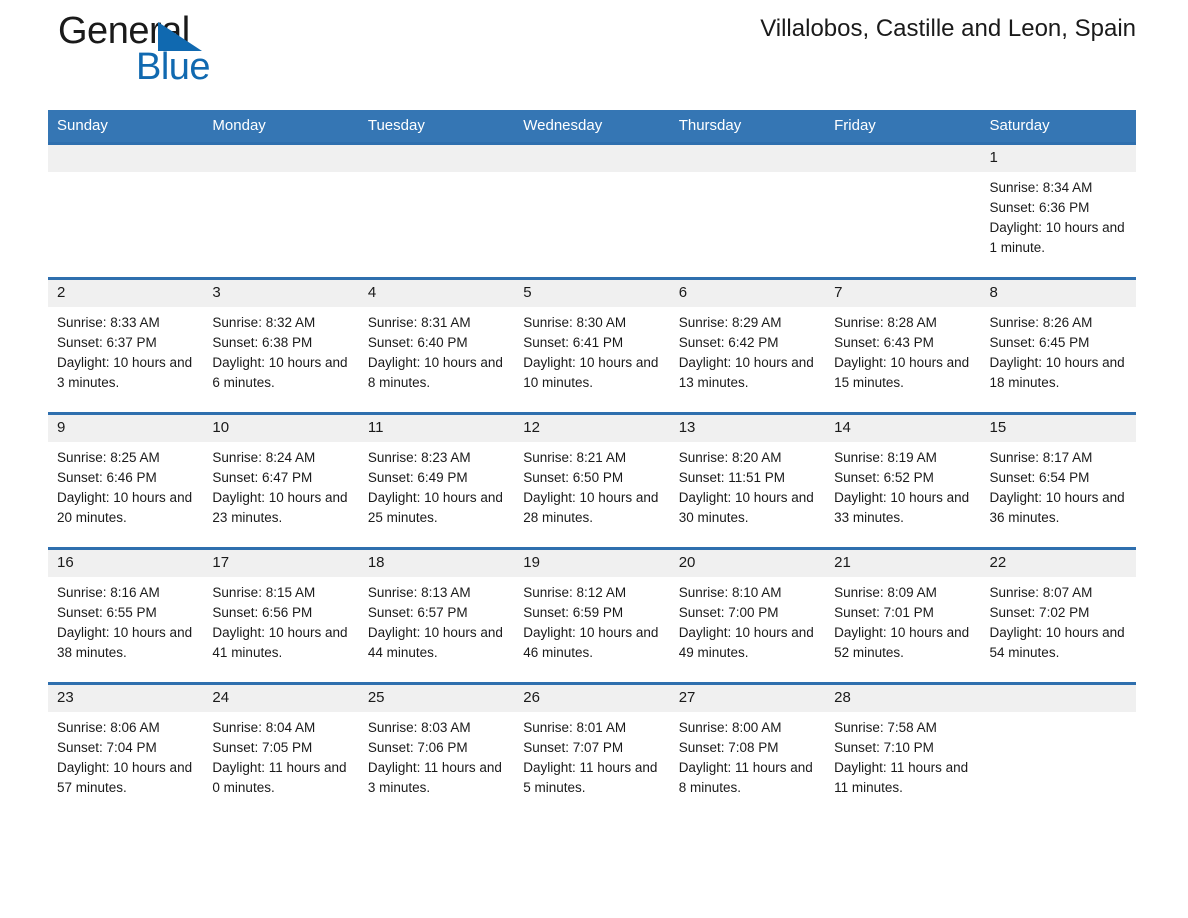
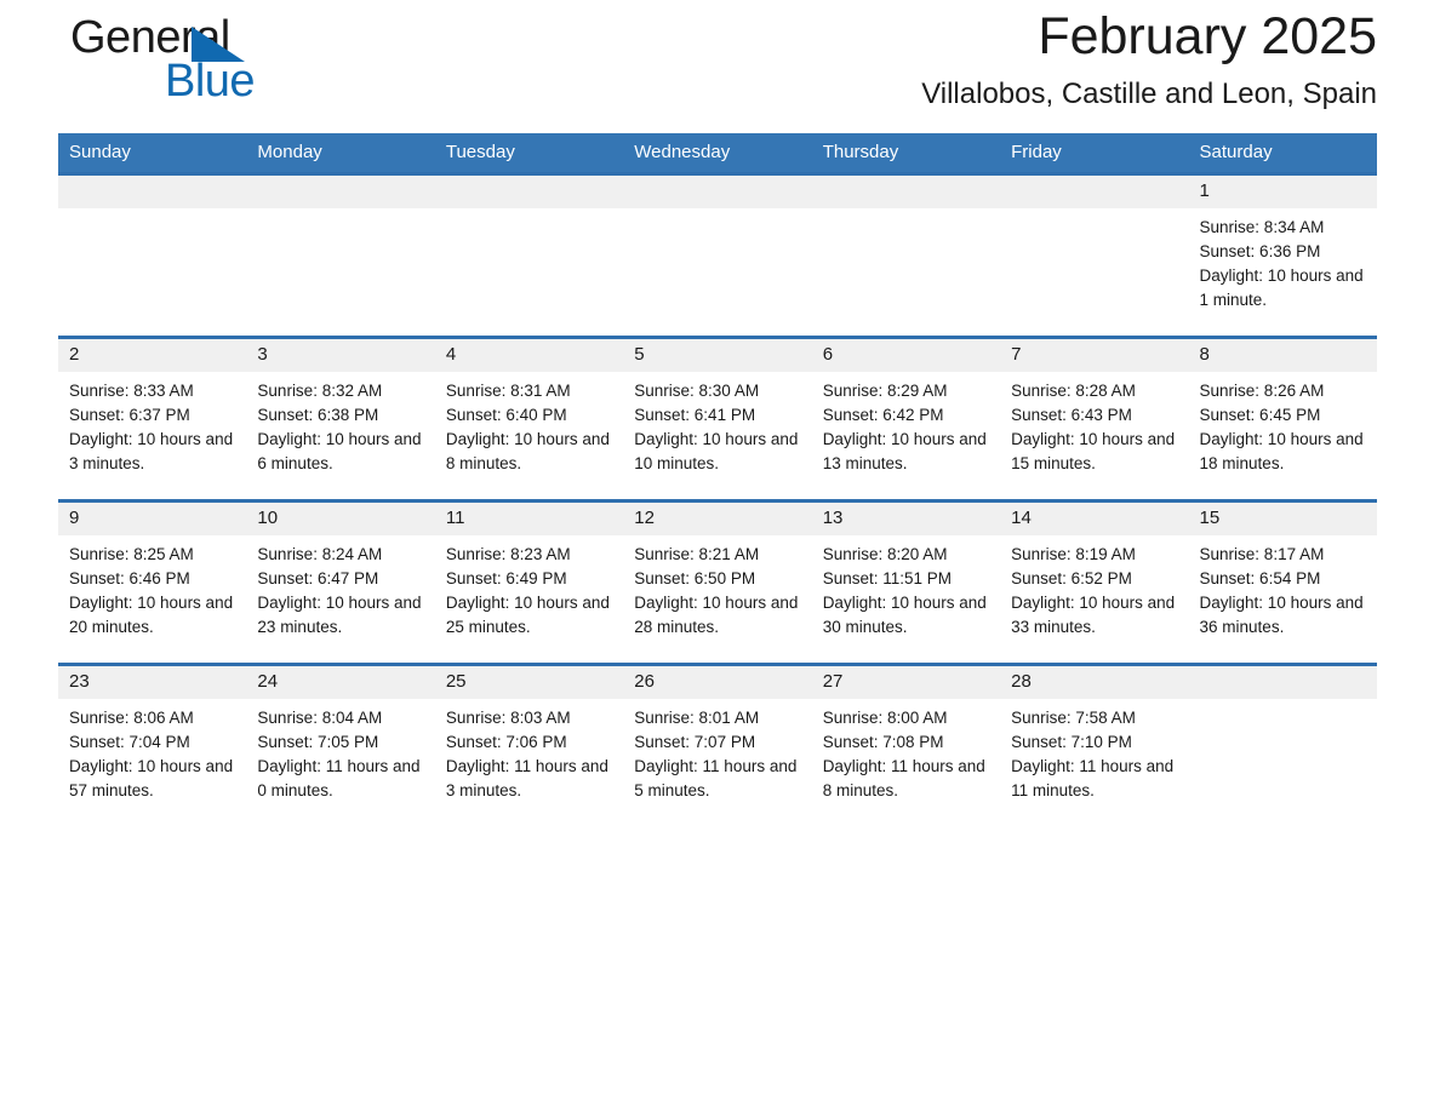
  General
  Blue
+ February 2025
  Villalobos, Castille and Leon, Spain
  Sunday	Monday	Tuesday	Wednesday	Thursday	Friday	Saturday
  						1Sunrise: 8:34 AMSunset: 6:36 PMDaylight: 10 hours and 1 minute.
  2Sunrise: 8:33 AMSunset: 6:37 PMDaylight: 10 hours and 3 minutes.	3Sunrise: 8:32 AMSunset: 6:38 PMDaylight: 10 hours and 6 minutes.	4Sunrise: 8:31 AMSunset: 6:40 PMDaylight: 10 hours and 8 minutes.	5Sunrise: 8:30 AMSunset: 6:41 PMDaylight: 10 hours and 10 minutes.	6Sunrise: 8:29 AMSunset: 6:42 PMDaylight: 10 hours and 13 minutes.	7Sunrise: 8:28 AMSunset: 6:43 PMDaylight: 10 hours and 15 minutes.	8Sunrise: 8:26 AMSunset: 6:45 PMDaylight: 10 hours and 18 minutes.
  9Sunrise: 8:25 AMSunset: 6:46 PMDaylight: 10 hours and 20 minutes.	10Sunrise: 8:24 AMSunset: 6:47 PMDaylight: 10 hours and 23 minutes.	11Sunrise: 8:23 AMSunset: 6:49 PMDaylight: 10 hours and 25 minutes.	12Sunrise: 8:21 AMSunset: 6:50 PMDaylight: 10 hours and 28 minutes.	13Sunrise: 8:20 AMSunset: 11:51 PMDaylight: 10 hours and 30 minutes.	14Sunrise: 8:19 AMSunset: 6:52 PMDaylight: 10 hours and 33 minutes.	15Sunrise: 8:17 AMSunset: 6:54 PMDaylight: 10 hours and 36 minutes.
- 16Sunrise: 8:16 AMSunset: 6:55 PMDaylight: 10 hours and 38 minutes.	17Sunrise: 8:15 AMSunset: 6:56 PMDaylight: 10 hours and 41 minutes.	18Sunrise: 8:13 AMSunset: 6:57 PMDaylight: 10 hours and 44 minutes.	19Sunrise: 8:12 AMSunset: 6:59 PMDaylight: 10 hours and 46 minutes.	20Sunrise: 8:10 AMSunset: 7:00 PMDaylight: 10 hours and 49 minutes.	21Sunrise: 8:09 AMSunset: 7:01 PMDaylight: 10 hours and 52 minutes.	22Sunrise: 8:07 AMSunset: 7:02 PMDaylight: 10 hours and 54 minutes.
  23Sunrise: 8:06 AMSunset: 7:04 PMDaylight: 10 hours and 57 minutes.	24Sunrise: 8:04 AMSunset: 7:05 PMDaylight: 11 hours and 0 minutes.	25Sunrise: 8:03 AMSunset: 7:06 PMDaylight: 11 hours and 3 minutes.	26Sunrise: 8:01 AMSunset: 7:07 PMDaylight: 11 hours and 5 minutes.	27Sunrise: 8:00 AMSunset: 7:08 PMDaylight: 11 hours and 8 minutes.	28Sunrise: 7:58 AMSunset: 7:10 PMDaylight: 11 hours and 11 minutes.
